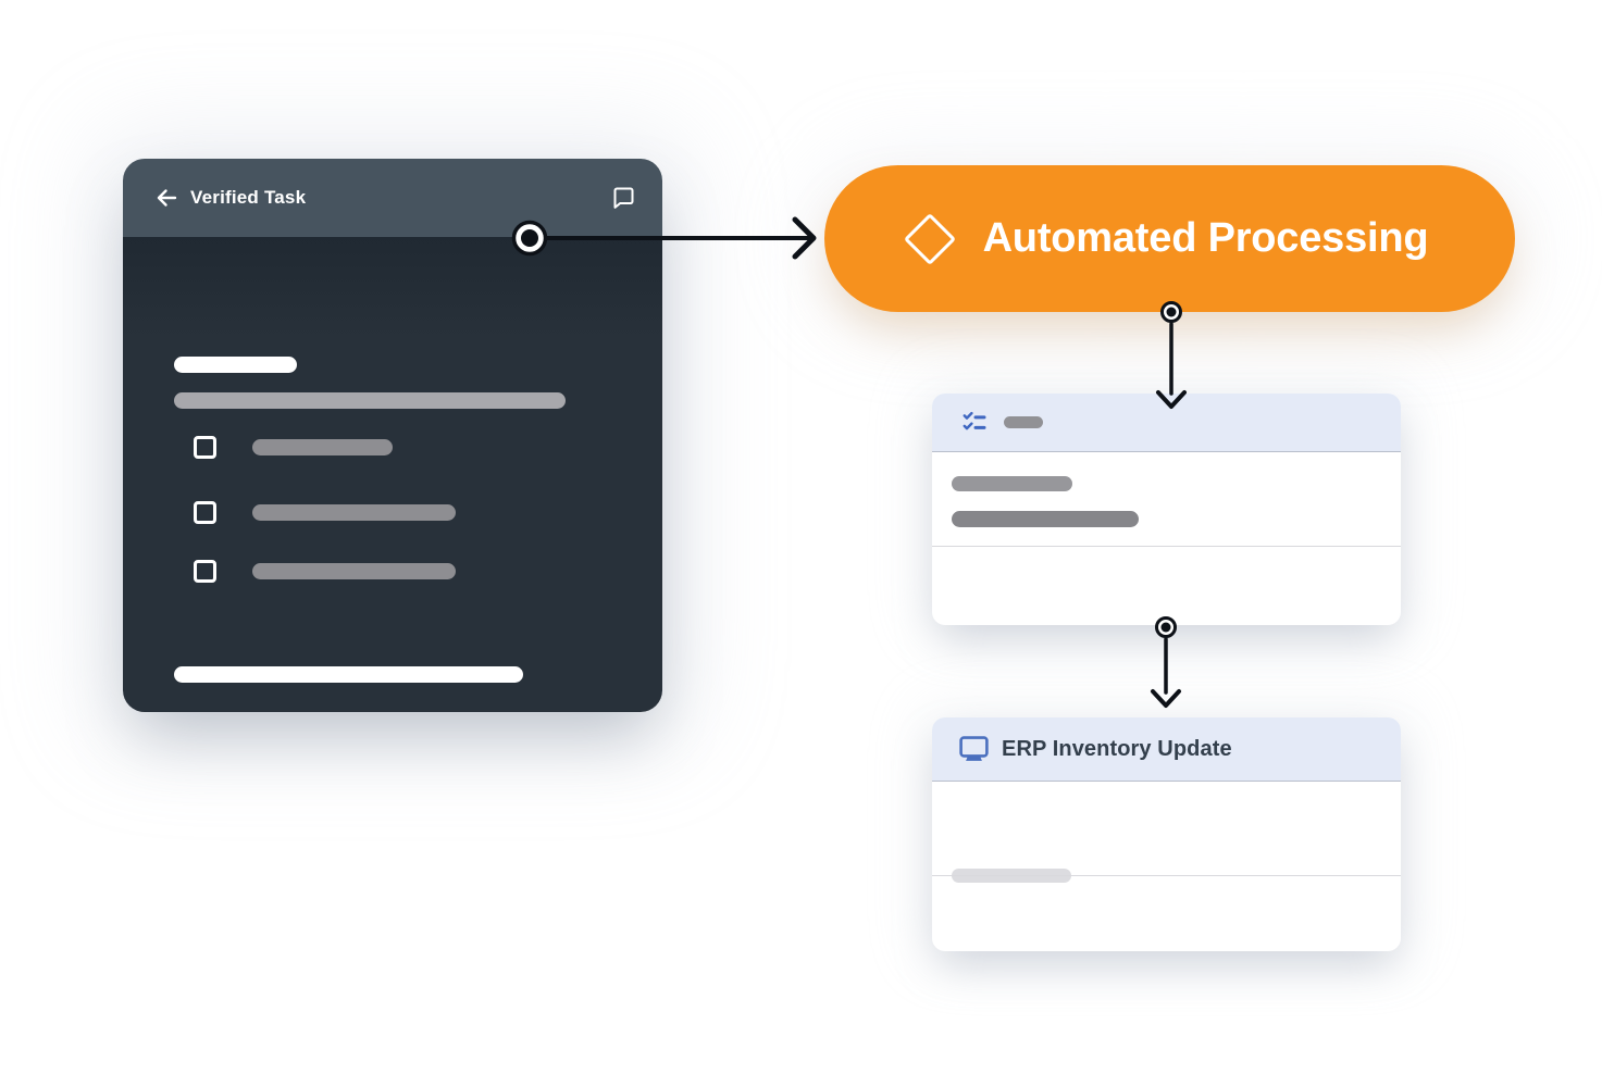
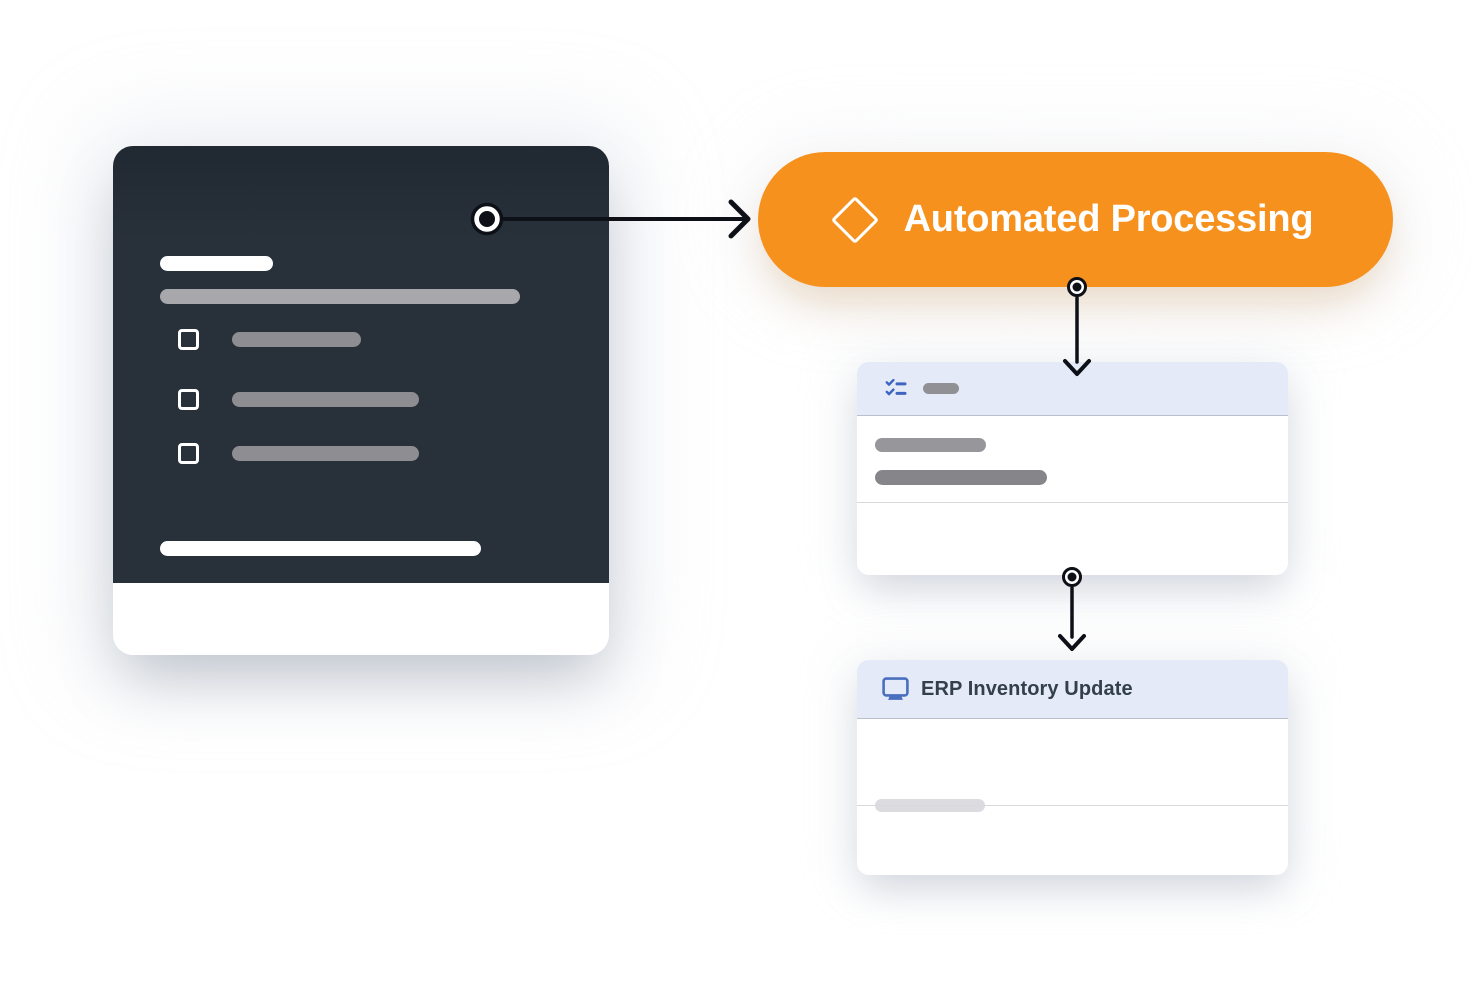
- Verified Task
  Automated Processing
  ERP Inventory Update
